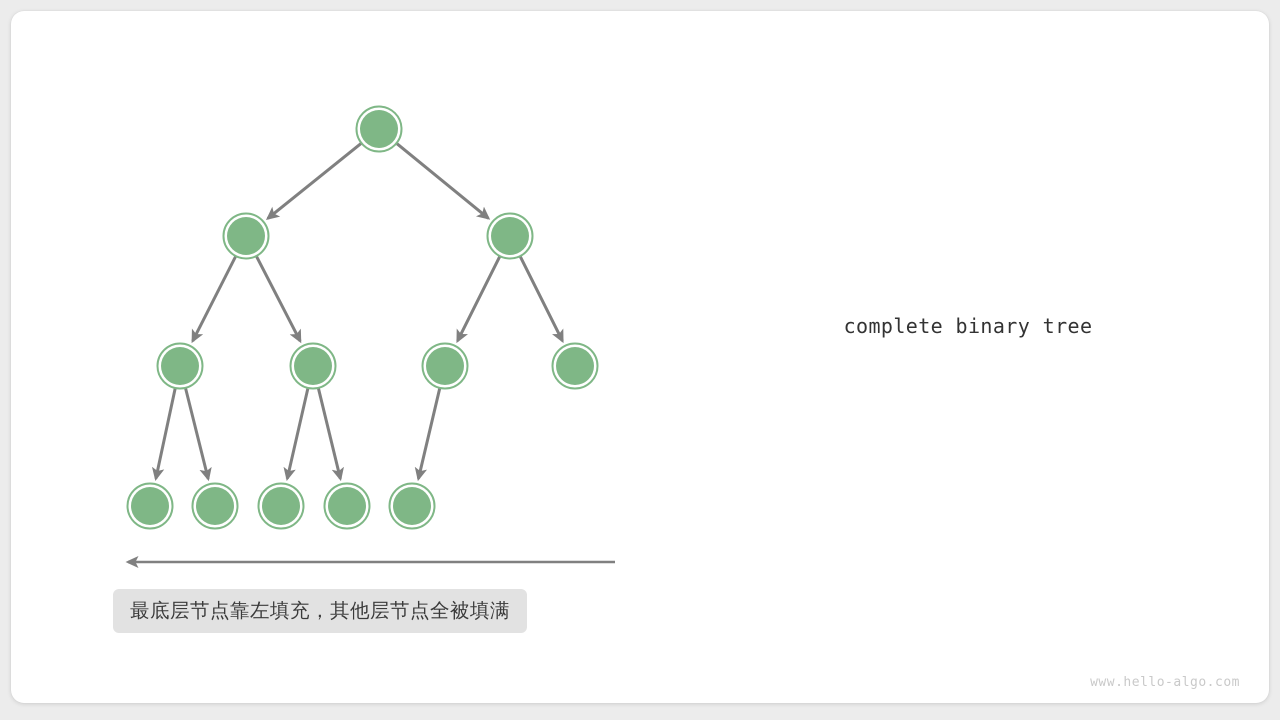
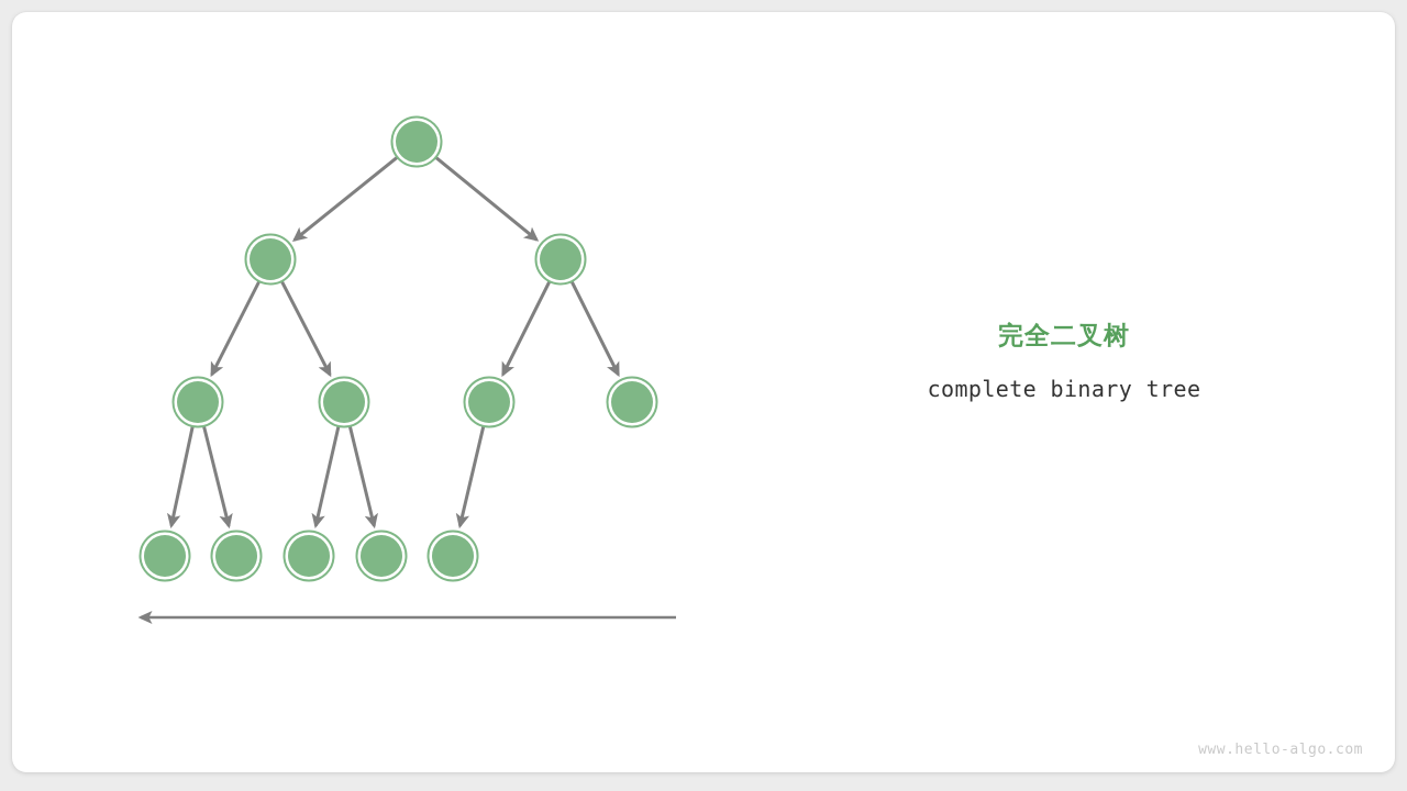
+ 完全二叉树
  complete binary tree
- 最底层节点靠左填充，其他层节点全被填满
  www.hello-algo.com
